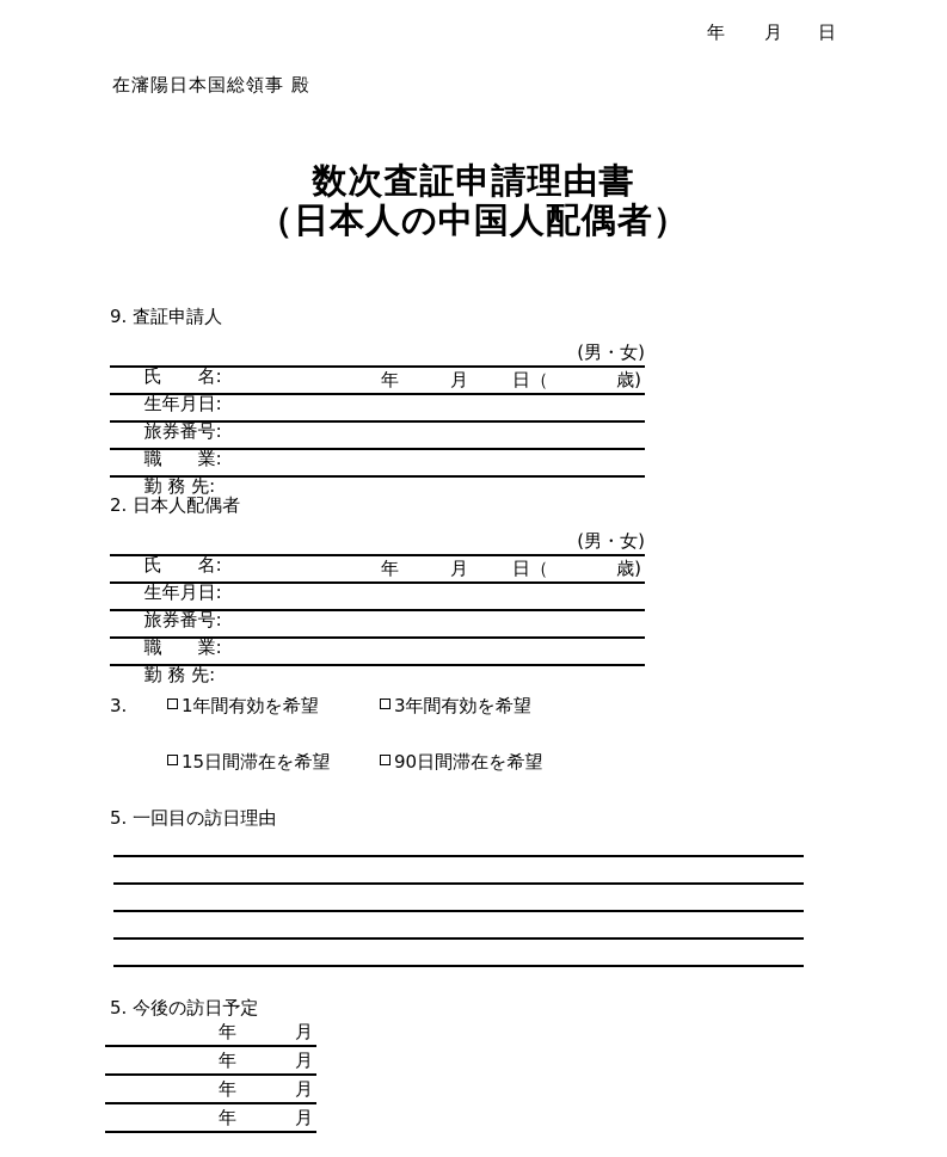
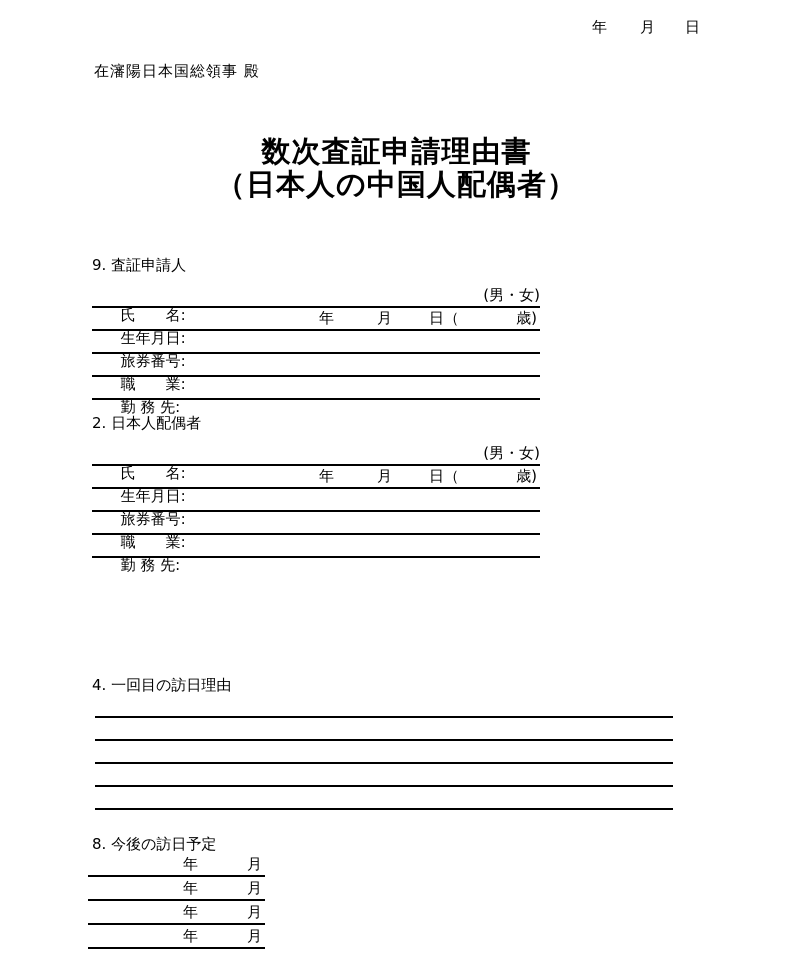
  年
  月
  日
  在瀋陽日本国総領事 殿
  数次査証申請理由書
  （日本人の中国人配偶者）
  9. 査証申請人
  氏 名:
  (男・女)
  生年月日:
  年
  月
  日（
  歳)
  旅券番号:
  職 業:
  勤 務 先:
  2. 日本人配偶者
  氏 名:
  (男・女)
  生年月日:
  年
  月
  日（
  歳)
  旅券番号:
  職 業:
  勤 務 先:
- 3.
- 1年間有効を希望
- 3年間有効を希望
- 15日間滞在を希望
- 90日間滞在を希望
- 5. 一回目の訪日理由
+ 4. 一回目の訪日理由
- 5. 今後の訪日予定
+ 8. 今後の訪日予定
  年
  月
  年
  月
  年
  月
  年
  月
